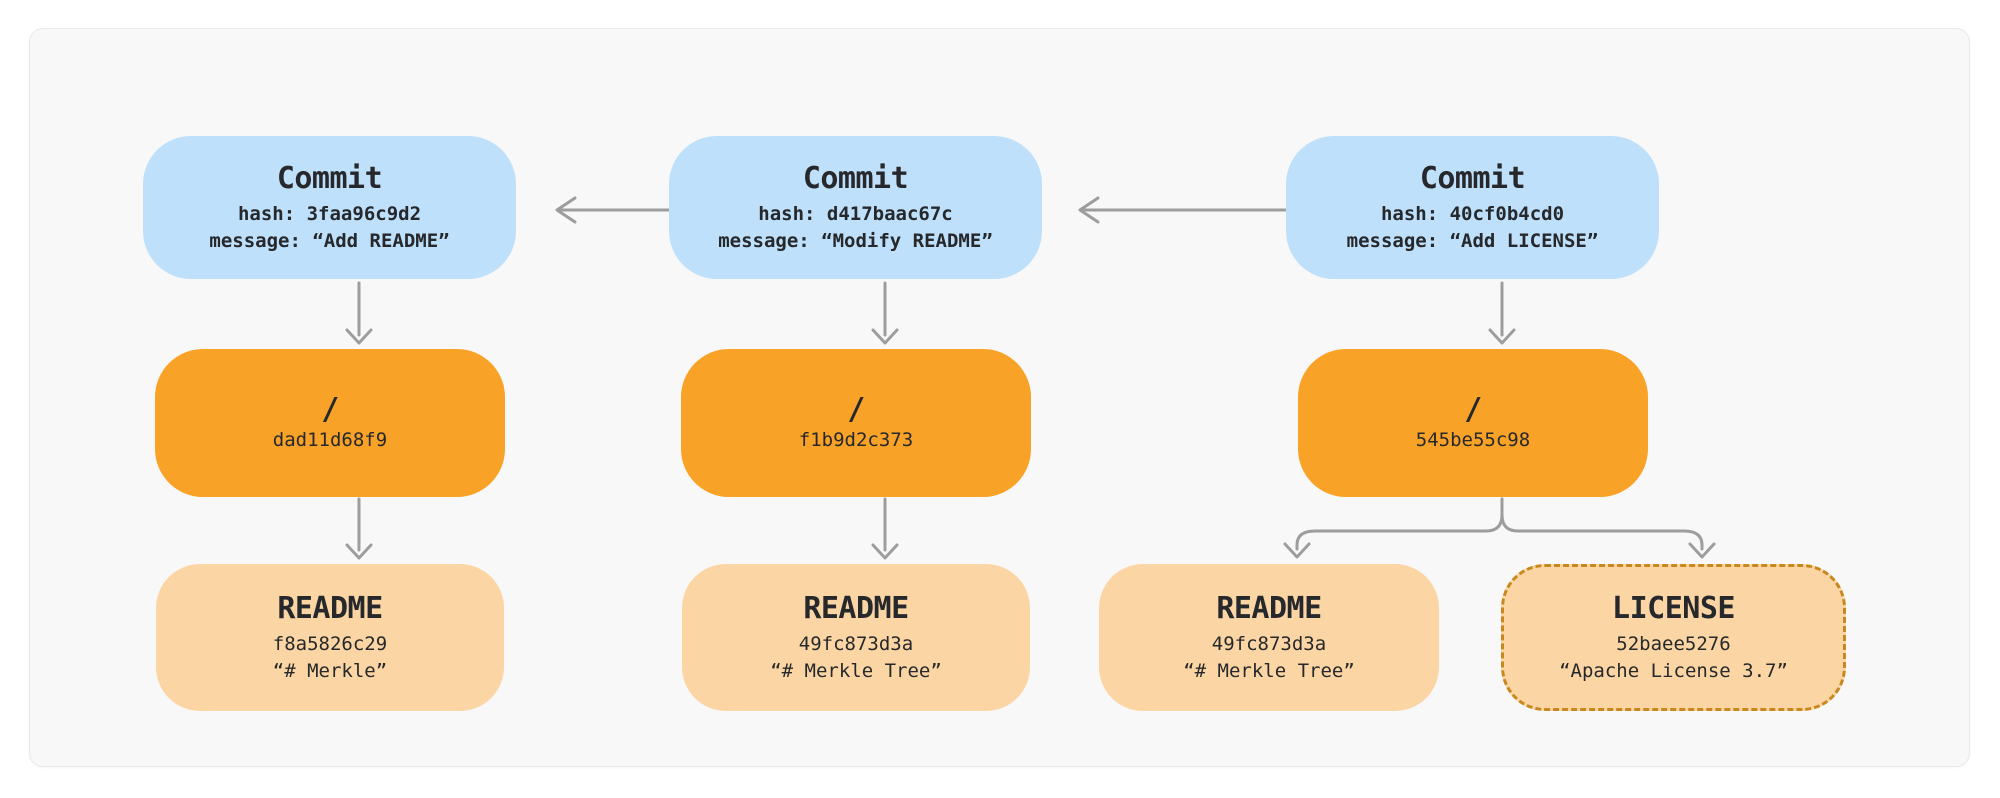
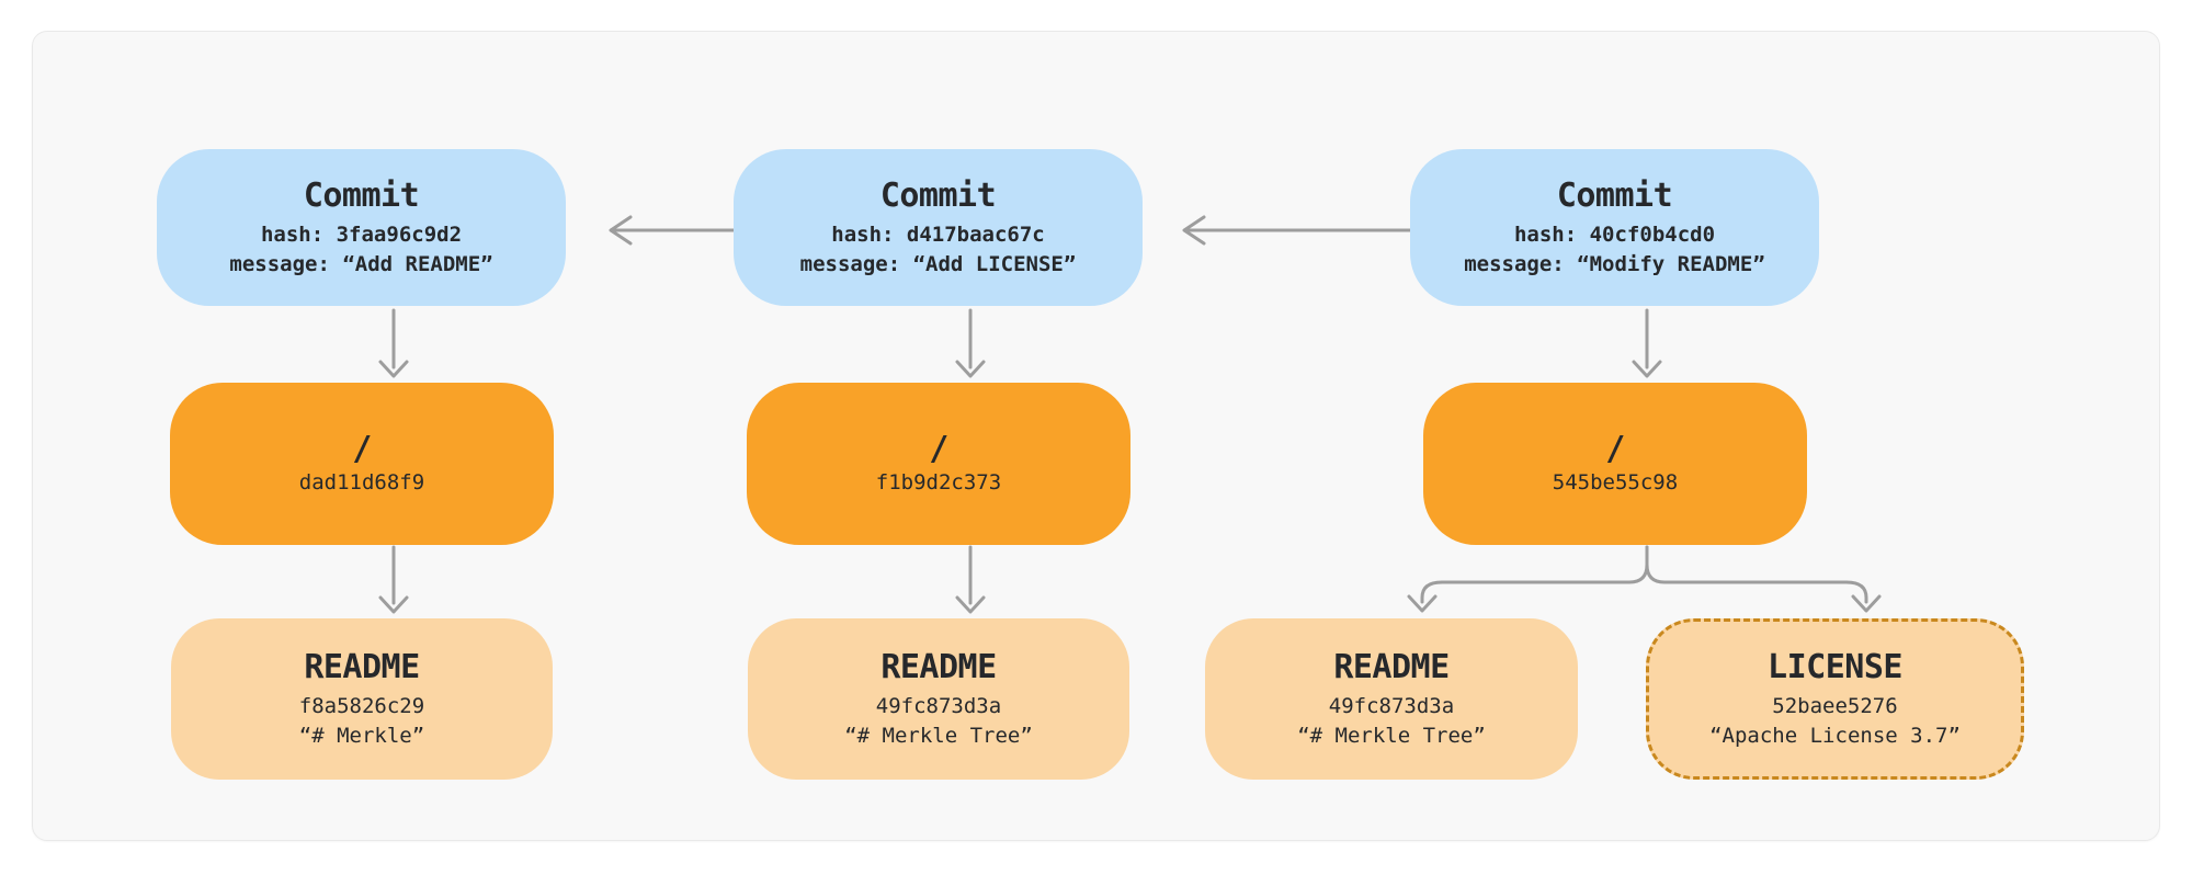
  Commit
  hash: 3faa96c9d2
  message: “Add README”
  /
  dad11d68f9
  README
  f8a5826c29
  “# Merkle”
  Commit
  hash: d417baac67c
- message: “Modify README”
+ message: “Add LICENSE”
  /
  f1b9d2c373
  README
  49fc873d3a
  “# Merkle Tree”
  Commit
  hash: 40cf0b4cd0
- message: “Add LICENSE”
+ message: “Modify README”
  /
  545be55c98
  README
  49fc873d3a
  “# Merkle Tree”
  LICENSE
  52baee5276
  “Apache License 3.7”
